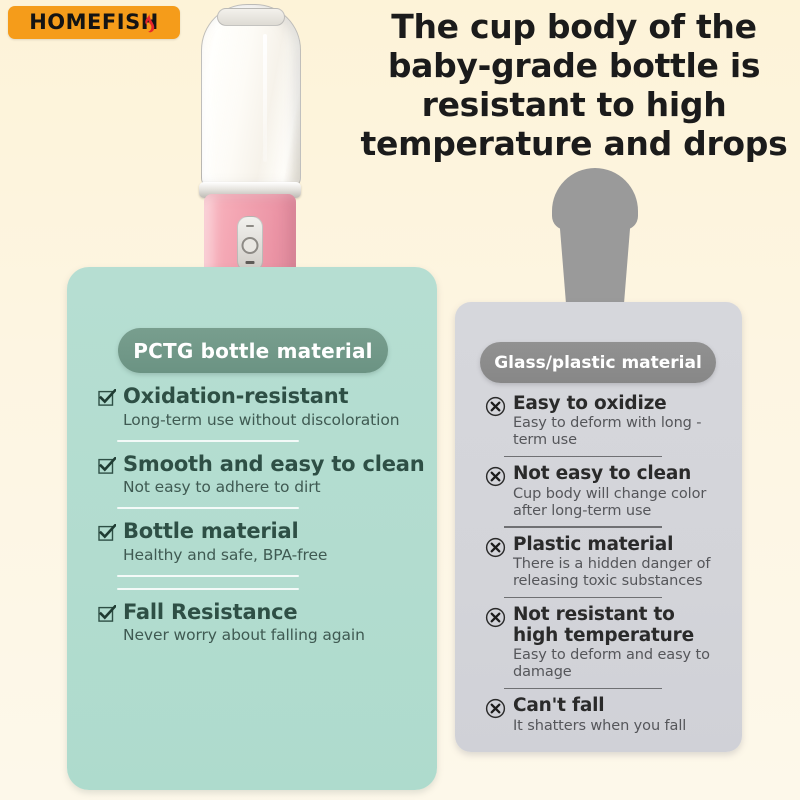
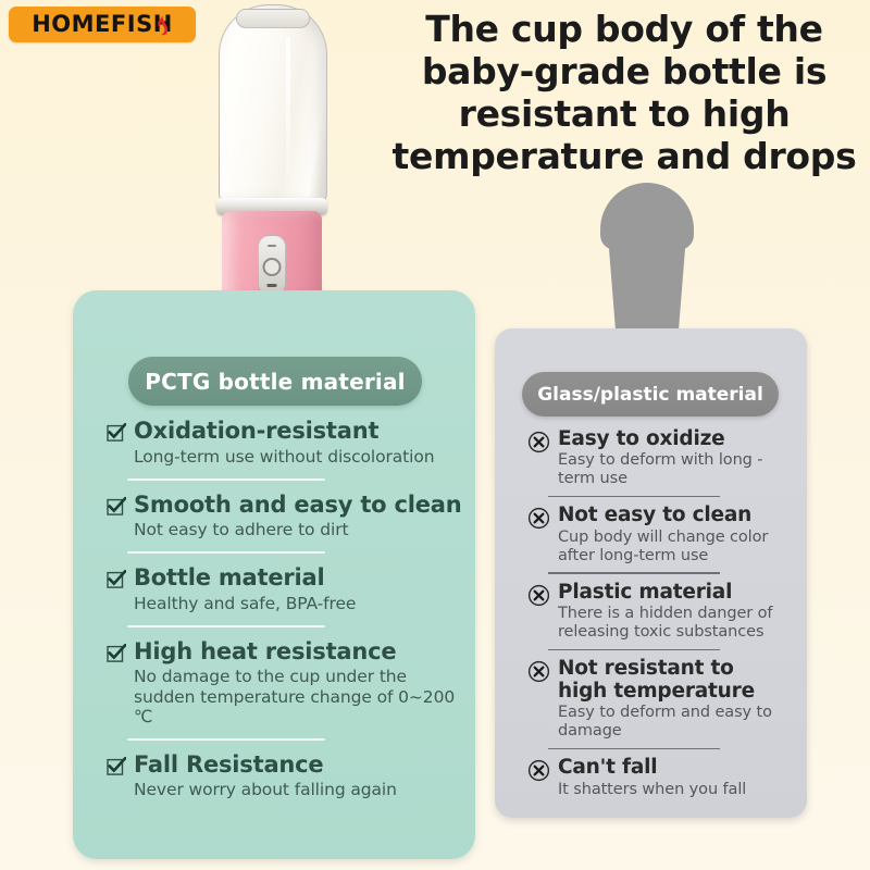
  HOMEFIS
  The cup body of the baby-grade bottle is resistant to high temperature and drops
  PCTG bottle material
  Oxidation-resistant
  Long-term use without discoloration
  Smooth and easy to clean
  Not easy to adhere to dirt
  Bottle material
  Healthy and safe, BPA-free
+ High heat resistance
+ No damage to the cup under the sudden temperature change of 0~200 ℃
  Fall Resistance
  Never worry about falling again
  Glass/plastic material
  Easy to oxidize
  Easy to deform with long -term use
  Not easy to clean
  Cup body will change color after long-term use
  Plastic material
  There is a hidden danger of releasing toxic substances
  Not resistant to high temperature
  Easy to deform and easy to damage
  Can't fall
  It shatters when you fall
